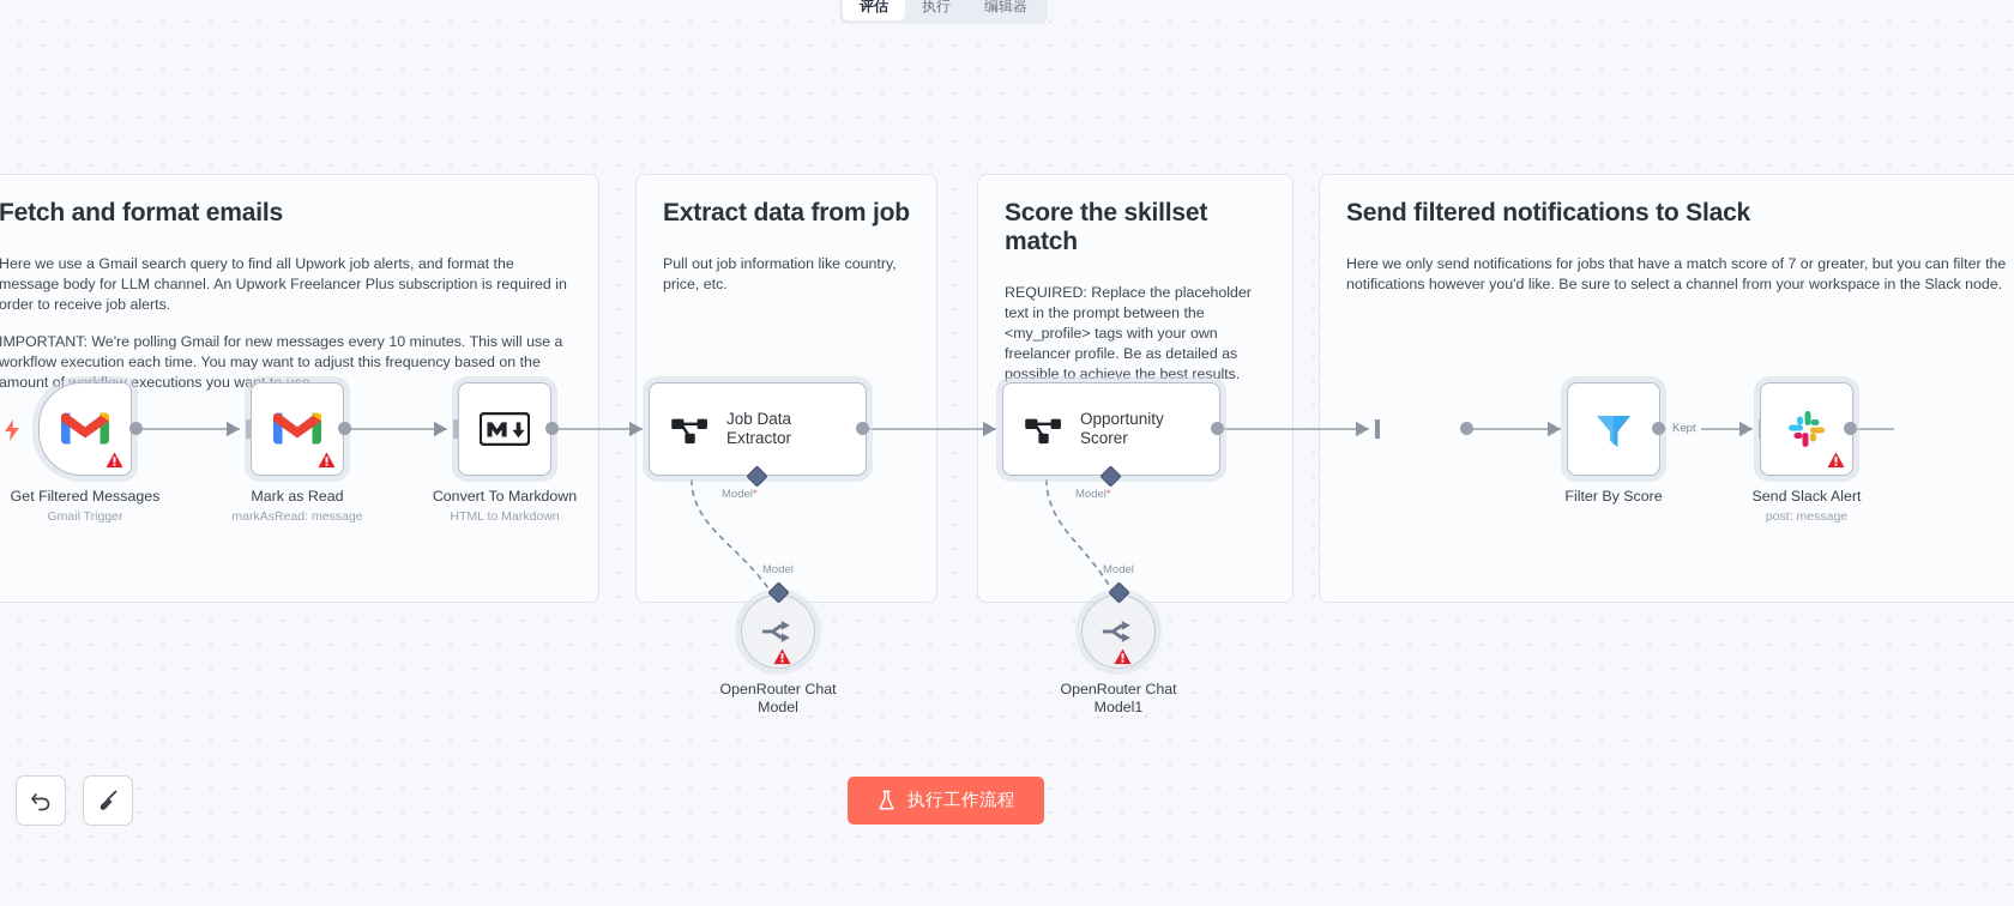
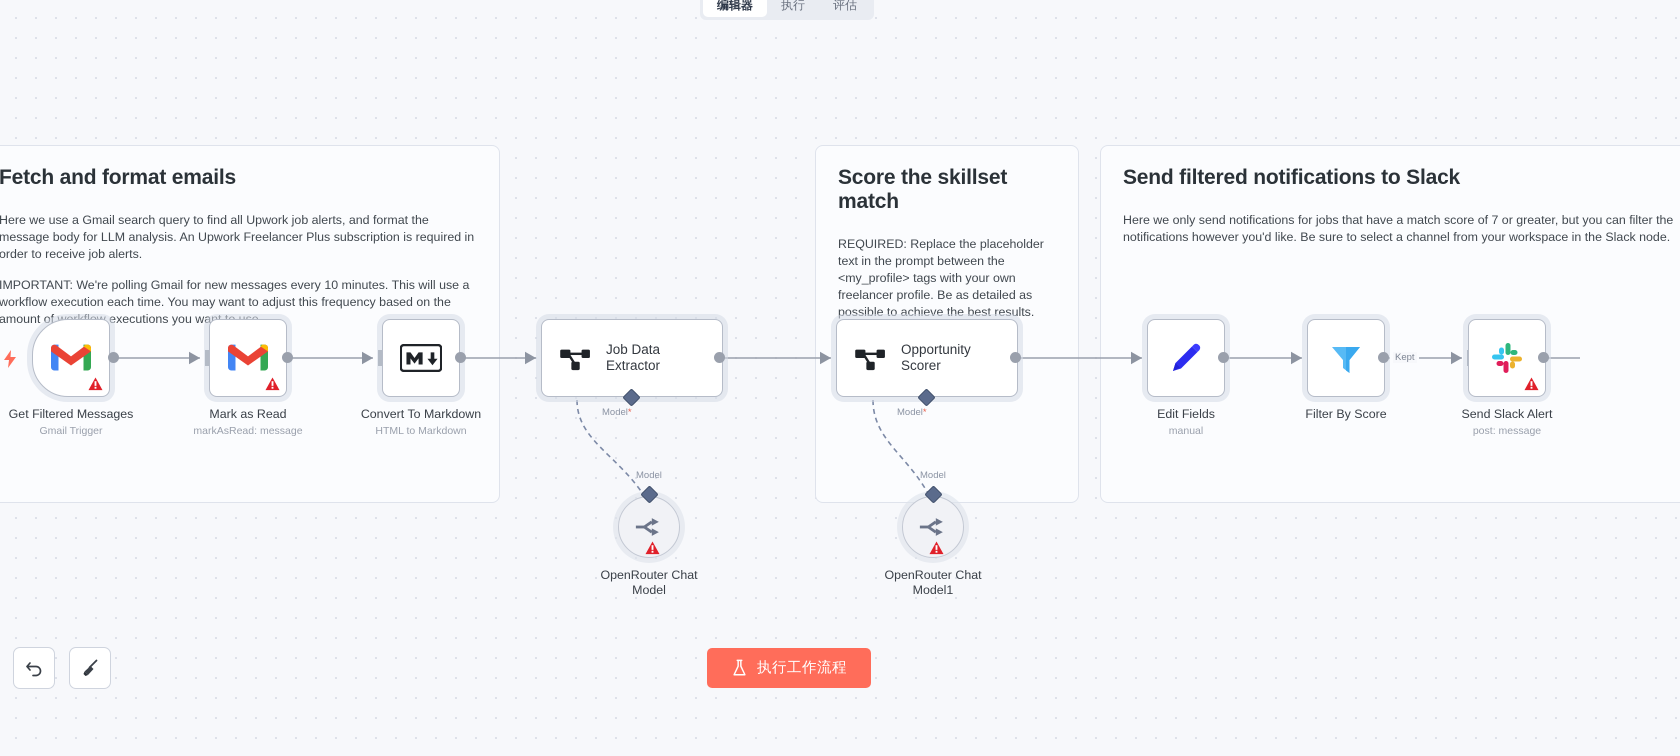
- 评估
+ 编辑器
  执行
- 编辑器
+ 评估
  Fetch and format emails
- Here we use a Gmail search query to find all Upwork job alerts, and format the message body for LLM channel. An Upwork Freelancer Plus subscription is required in order to receive job alerts.
+ Here we use a Gmail search query to find all Upwork job alerts, and format the message body for LLM analysis. An Upwork Freelancer Plus subscription is required in order to receive job alerts.
  IMPORTANT: We're polling Gmail for new messages every 10 minutes. This will use a workflow execution each time. You may want to adjust this frequency based on the amount of executions you wa
- Extract data from job
- Pull out job information like country, price, etc.
  Score the skillset match
  REQUIRED: Replace the placeholder text in the prompt between the <my_profile> tags with your own freelancer profile. Be as detailed as possible to achieve the best results.
  Send filtered notifications to Slack
  Here we only send notifications for jobs that have a match score of 7 or greater, but you can filter the notifications however you'd like. Be sure to select a channel from your workspace in the Slack node.
  Kept
  Get Filtered Messages
  Gmail Trigger
  Mark as Read
  markAsRead: message
  Convert To Markdown
  HTML to Markdown
  Job Data
  Extractor
  Model*
  Opportunity
  Scorer
  Model*
+ Edit Fields
+ manual
  Filter By Score
  Send Slack Alert
  post: message
  Model
  OpenRouter Chat
  Model
  Model
  OpenRouter Chat
  Model1
  执行工作流程
